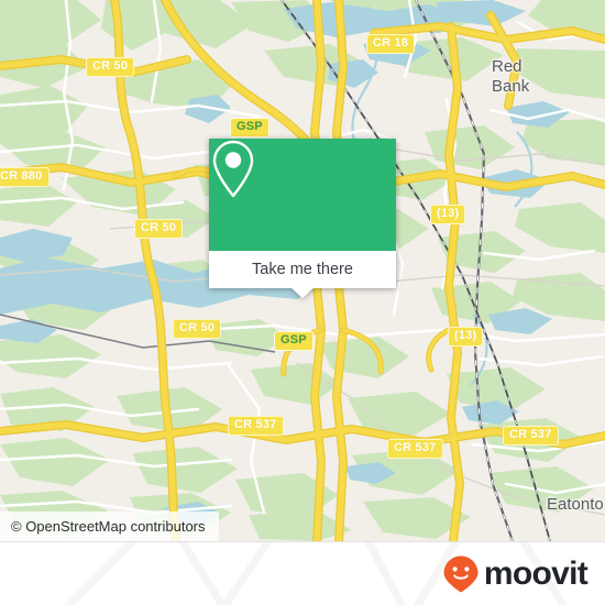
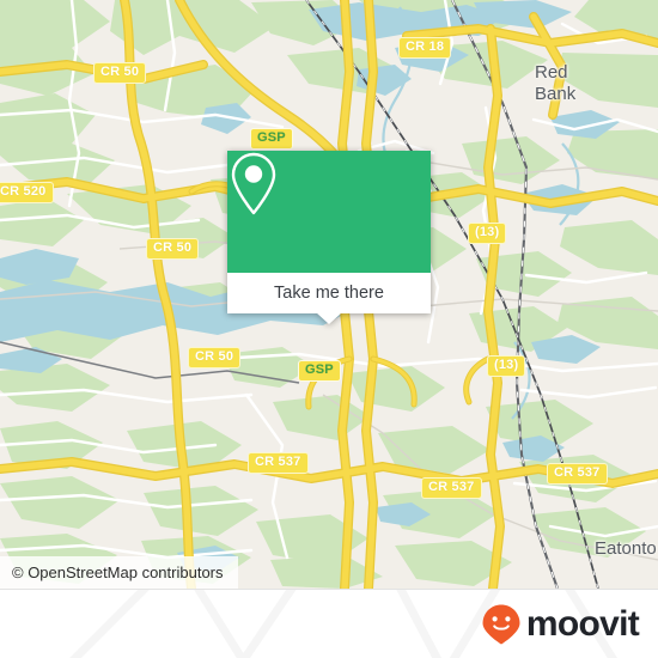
  CR 50
  CR 18
  GSP
- CR 880
+ CR 520
  CR 50
  (13)
  CR 50
  GSP
  (13)
  CR 537
  CR 537
  CR 537
  Red
  Bank
  Eatonto
  Take me there
  © OpenStreetMap contributors
  moovit
